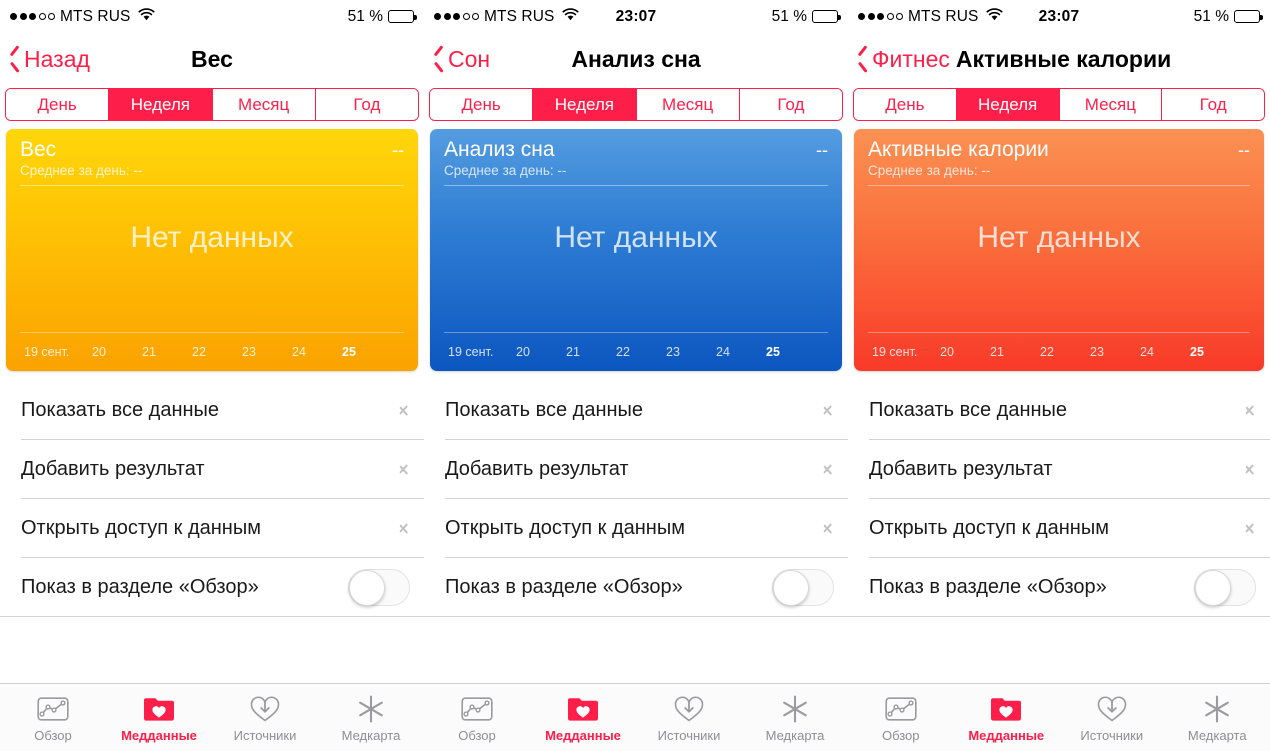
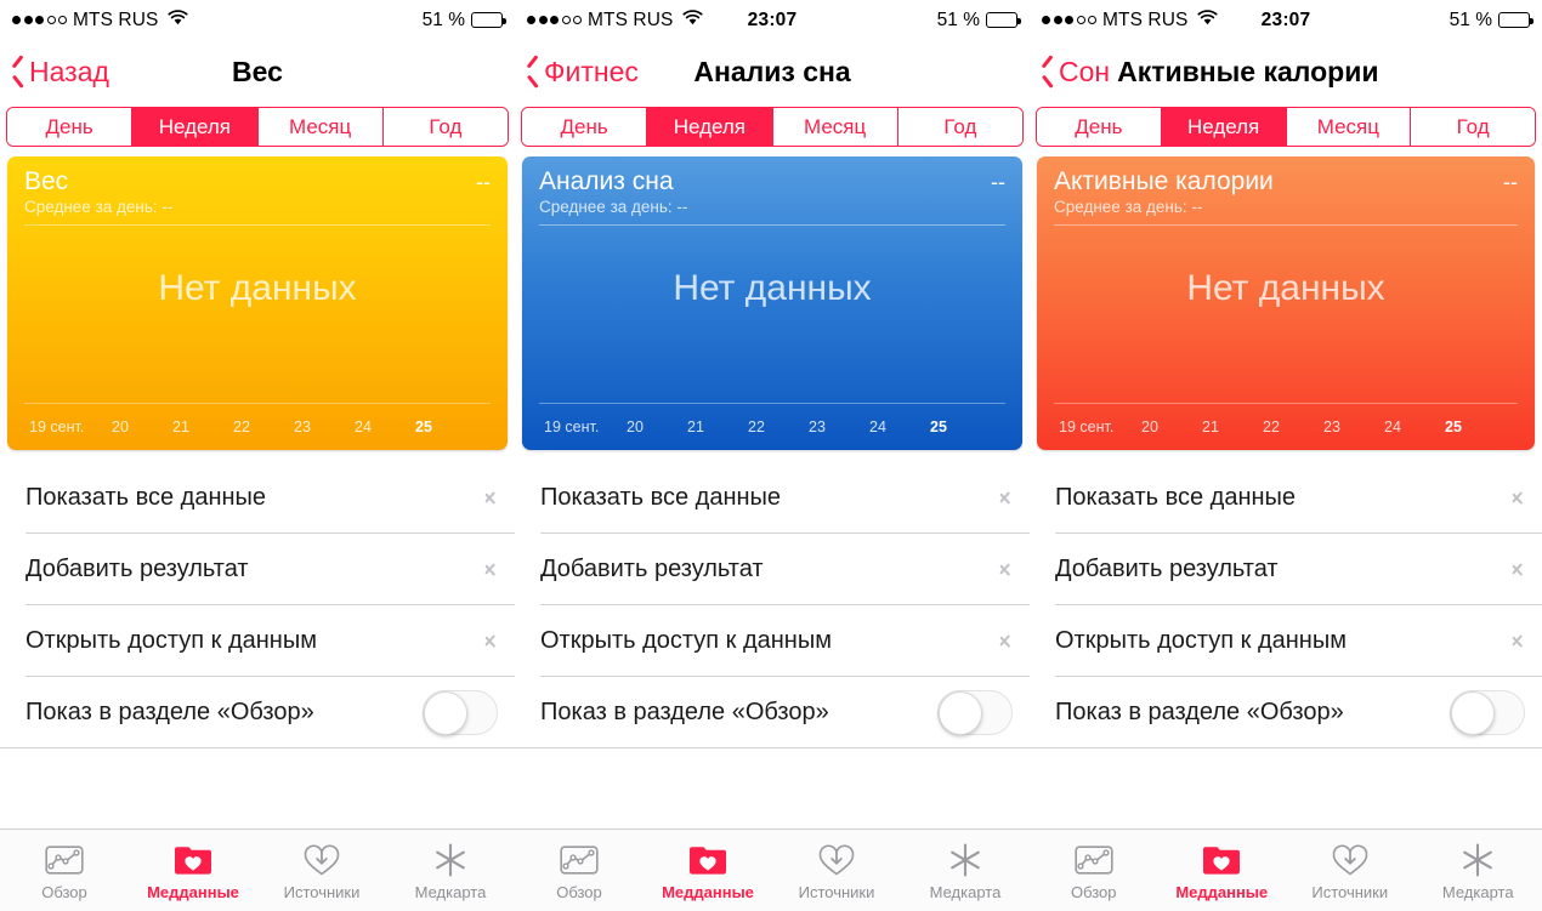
  MTS RUS
  51 %
  Назад
  Вес
  День
  Неделя
  Месяц
  Год
  Вес
  --
  Среднее за день: --
  Нет данных
  19 сент.
  20
  21
  22
  23
  24
  25
  Показать все данные
  Добавить результат
  Открыть доступ к данным
  Показ в разделе «Обзор»
  Обзор
  Медданные
  Источники
  Медкарта
  MTS RUS
  23:07
  51 %
- Сон
+ Фитнес
  Анализ сна
  День
  Неделя
  Месяц
  Год
  Анализ сна
  --
  Среднее за день: --
  Нет данных
  19 сент.
  20
  21
  22
  23
  24
  25
  Показать все данные
  Добавить результат
  Открыть доступ к данным
  Показ в разделе «Обзор»
  Обзор
  Медданные
  Источники
  Медкарта
  MTS RUS
  23:07
  51 %
- Фитнес
+ Сон
  Активные калории
  День
  Неделя
  Месяц
  Год
  Активные калории
  --
  Среднее за день: --
  Нет данных
  19 сент.
  20
  21
  22
  23
  24
  25
  Показать все данные
  Добавить результат
  Открыть доступ к данным
  Показ в разделе «Обзор»
  Обзор
  Медданные
  Источники
  Медкарта
